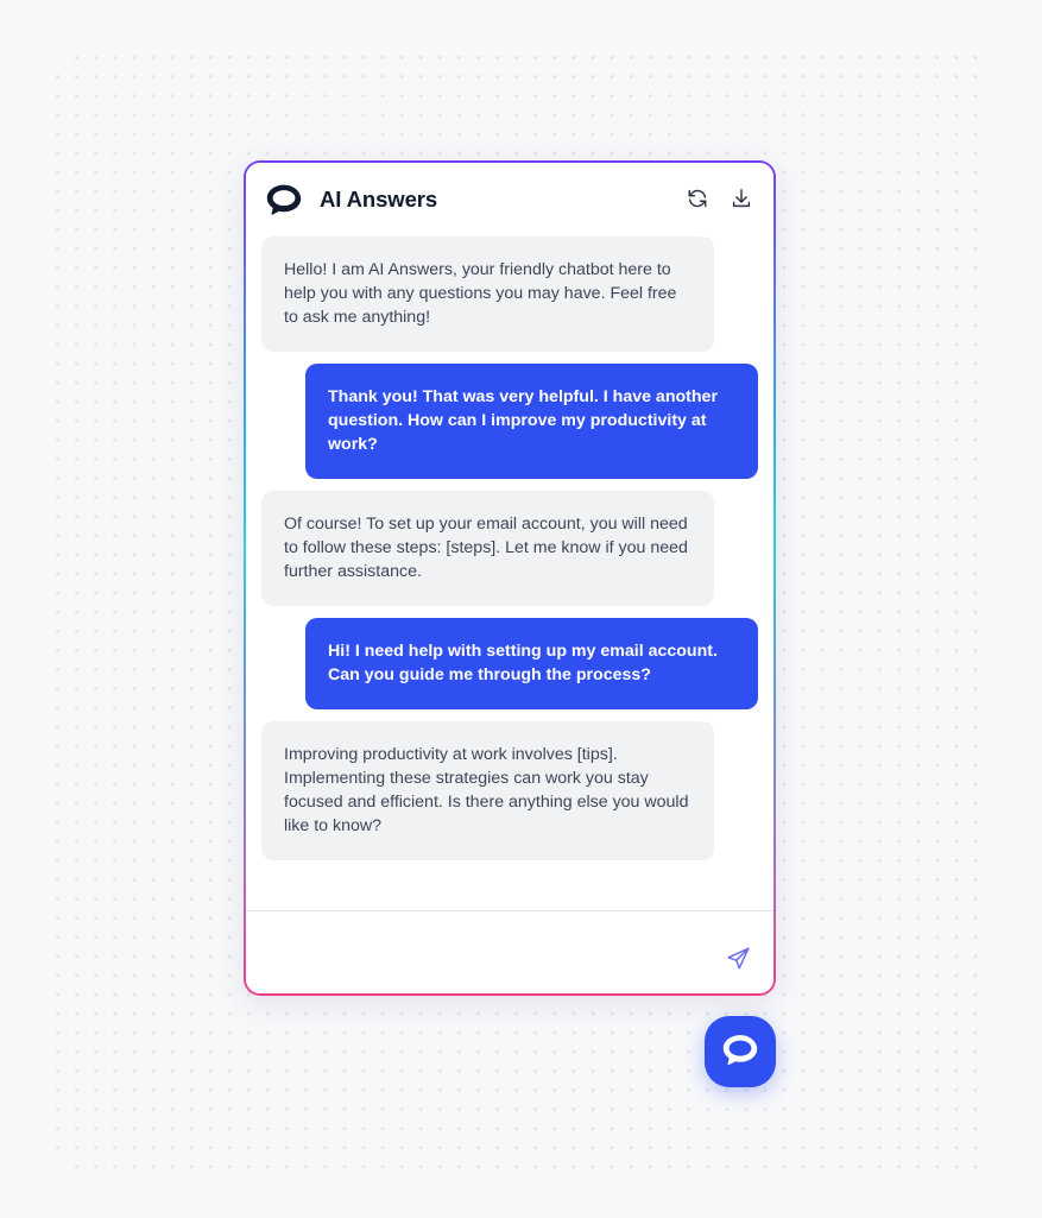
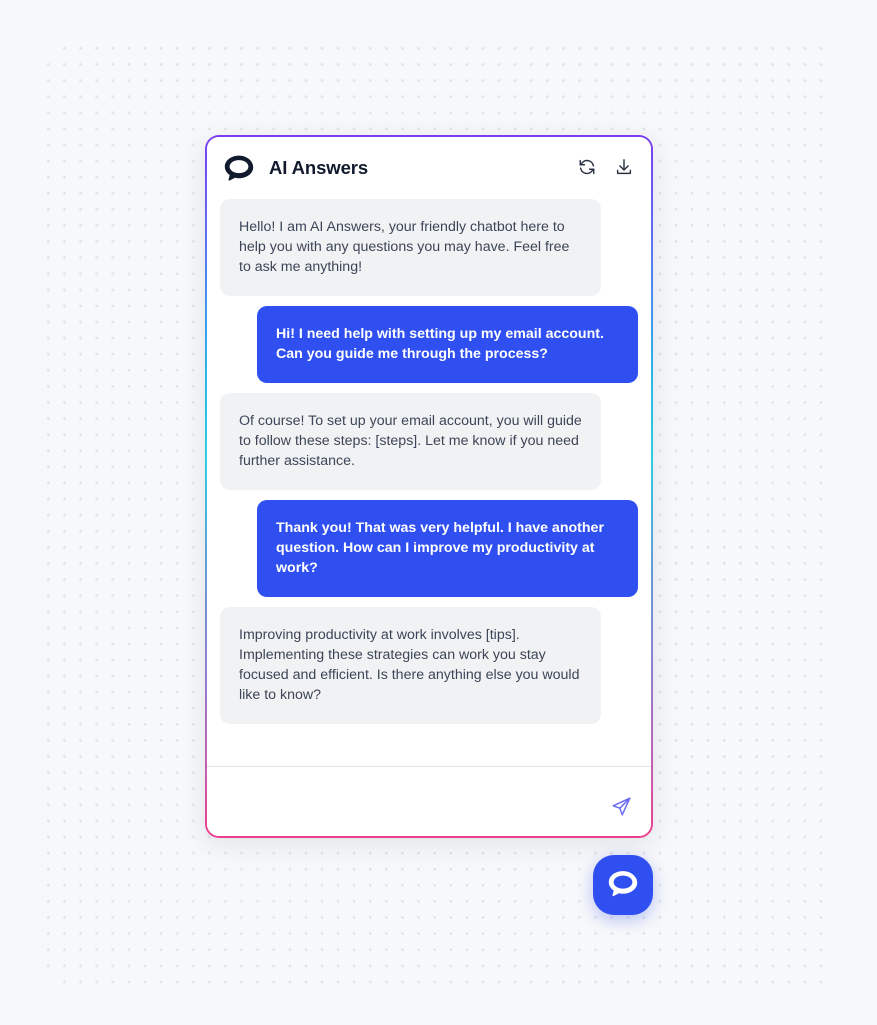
  AI Answers
  Hello! I am AI Answers, your friendly chatbot here to help you with any questions you may have. Feel free to ask me anything!
- Thank you! That was very helpful. I have another question. How can I improve my productivity at work?
+ Hi! I need help with setting up my email account. Can you guide me through the process?
- Of course! To set up your email account, you will need to follow these steps: [steps]. Let me know if you need further assistance.
+ Of course! To set up your email account, you will guide to follow these steps: [steps]. Let me know if you need further assistance.
- Hi! I need help with setting up my email account. Can you guide me through the process?
+ Thank you! That was very helpful. I have another question. How can I improve my productivity at work?
  Improving productivity at work involves [tips]. Implementing these strategies can work you stay focused and efficient. Is there anything else you would like to know?
